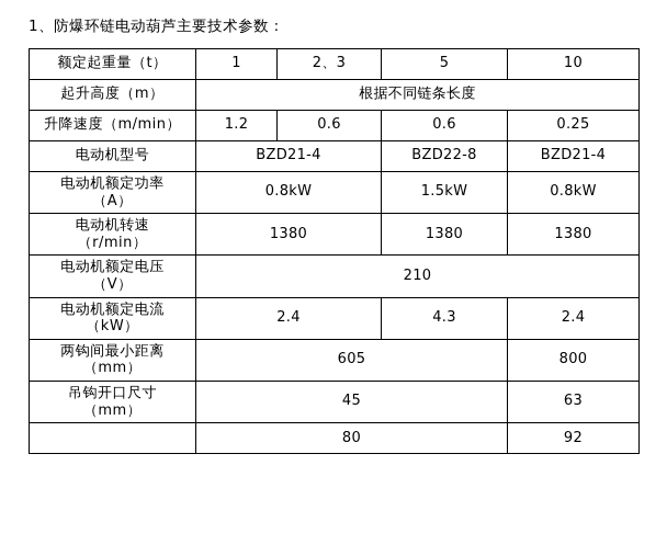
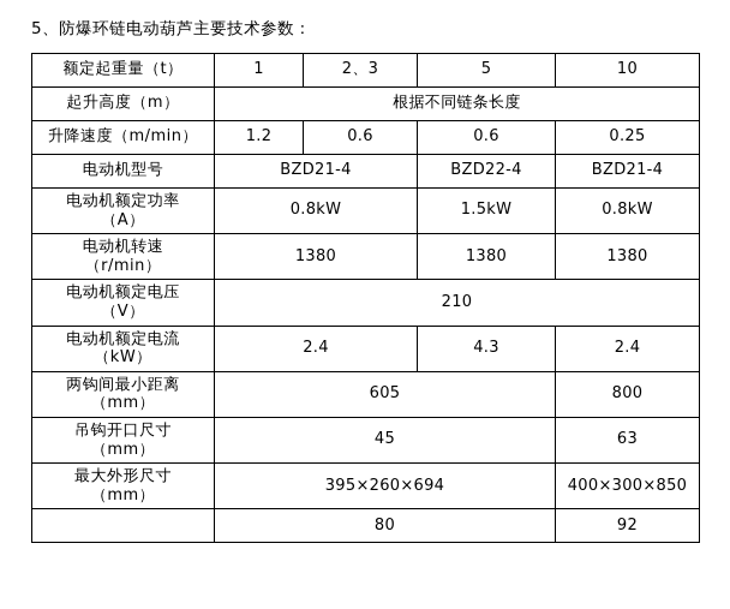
- 1、防爆环链电动葫芦主要技术参数：
+ 5、防爆环链电动葫芦主要技术参数：
  额定起重量（t）	1	2、3	5	10
  起升高度（m）	根据不同链条长度
  升降速度（m/min）	1.2	0.6	0.6	0.25
- 电动机型号	BZD21-4	BZD22-8	BZD21-4
+ 电动机型号	BZD21-4	BZD22-4	BZD21-4
  电动机额定功率（A）	0.8kW	1.5kW	0.8kW
  电动机转速（r/min）	1380	1380	1380
  电动机额定电压（V）	210
  电动机额定电流（kW）	2.4	4.3	2.4
  两钩间最小距离（mm）	605	800
  吊钩开口尺寸（mm）	45	63
+ 最大外形尺寸（mm）	395×260×694	400×300×850
  	80	92
